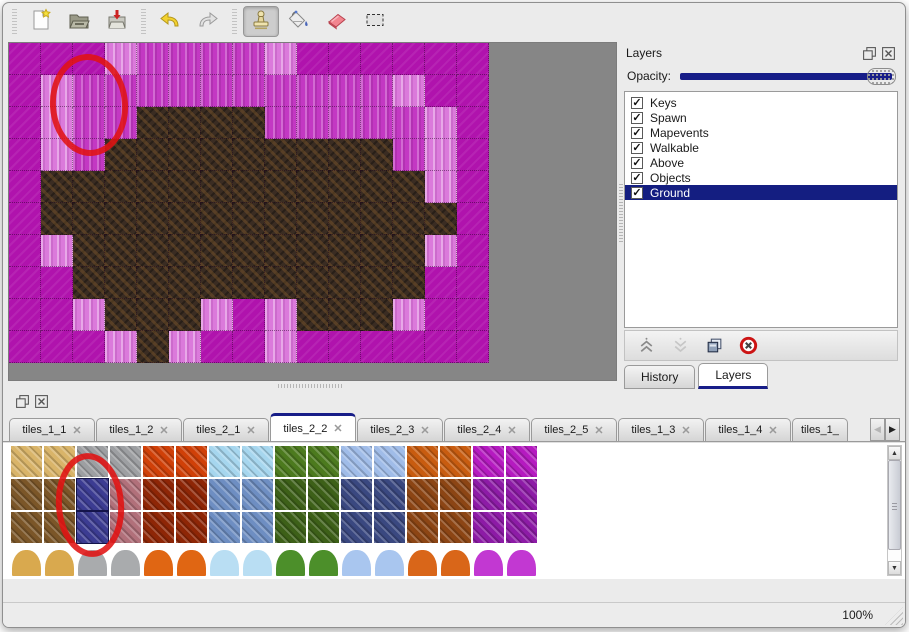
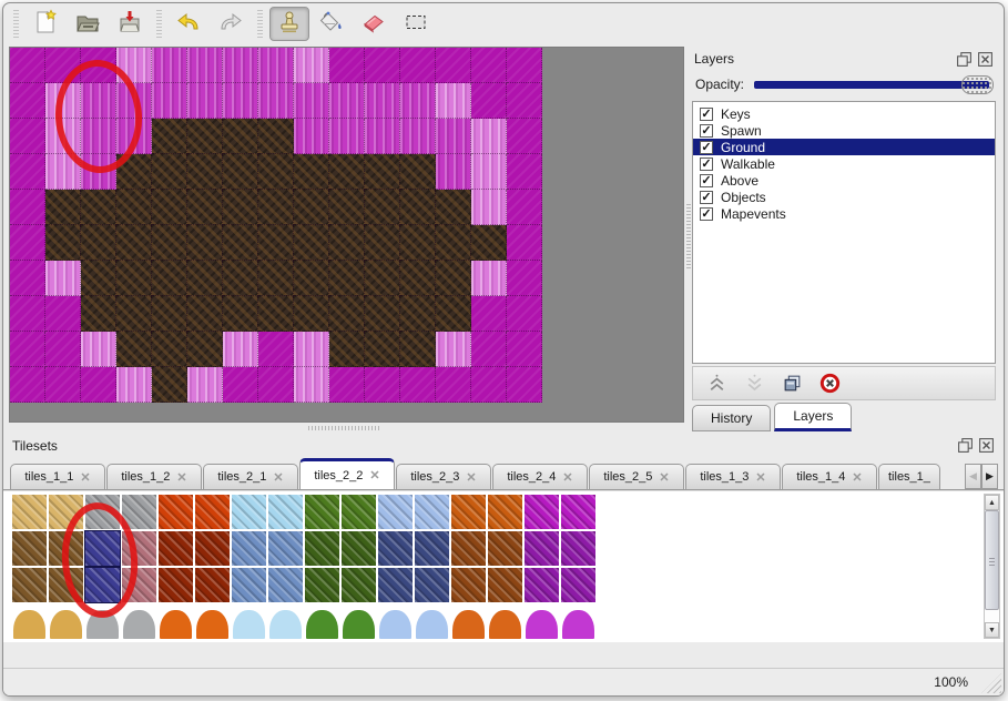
  Layers
  Opacity:
  ✓
  Keys
  ✓
  Spawn
  ✓
- Mapevents
+ Ground
  ✓
  Walkable
  ✓
  Above
  ✓
  Objects
  ✓
- Ground
+ Mapevents
  History
  Layers
+ Tilesets
  tiles_1_1
  ✕
  tiles_1_2
  ✕
  tiles_2_1
  ✕
  tiles_2_2
  ✕
  tiles_2_3
  ✕
  tiles_2_4
  ✕
  tiles_2_5
  ✕
  tiles_1_3
  ✕
  tiles_1_4
  ✕
  tiles_1_
  ◀
  ▶
  100%
